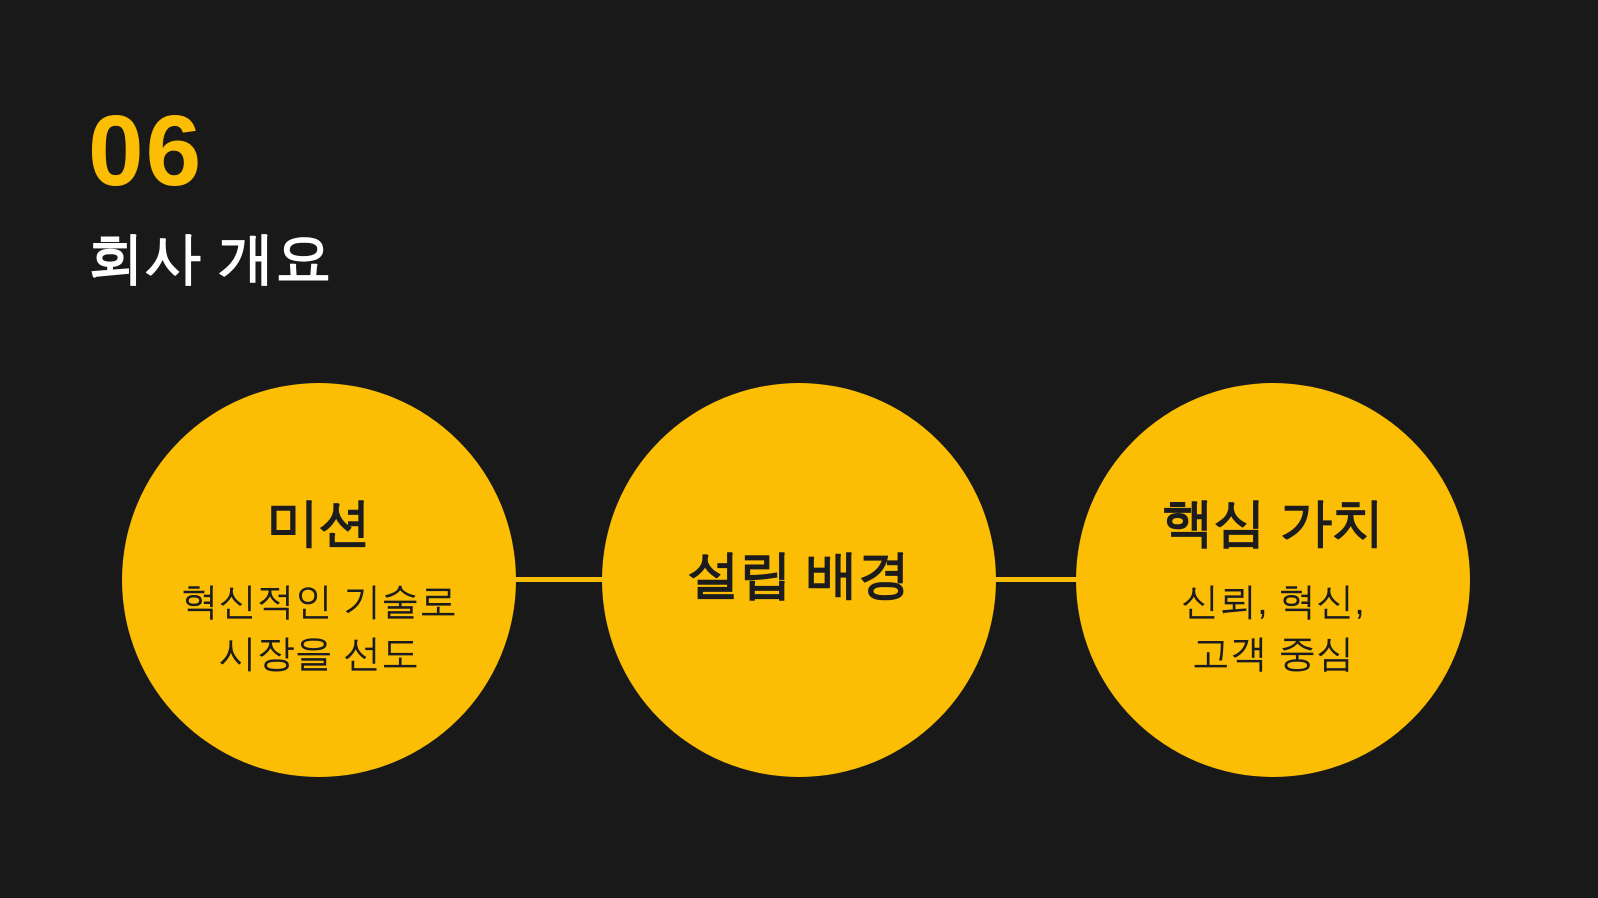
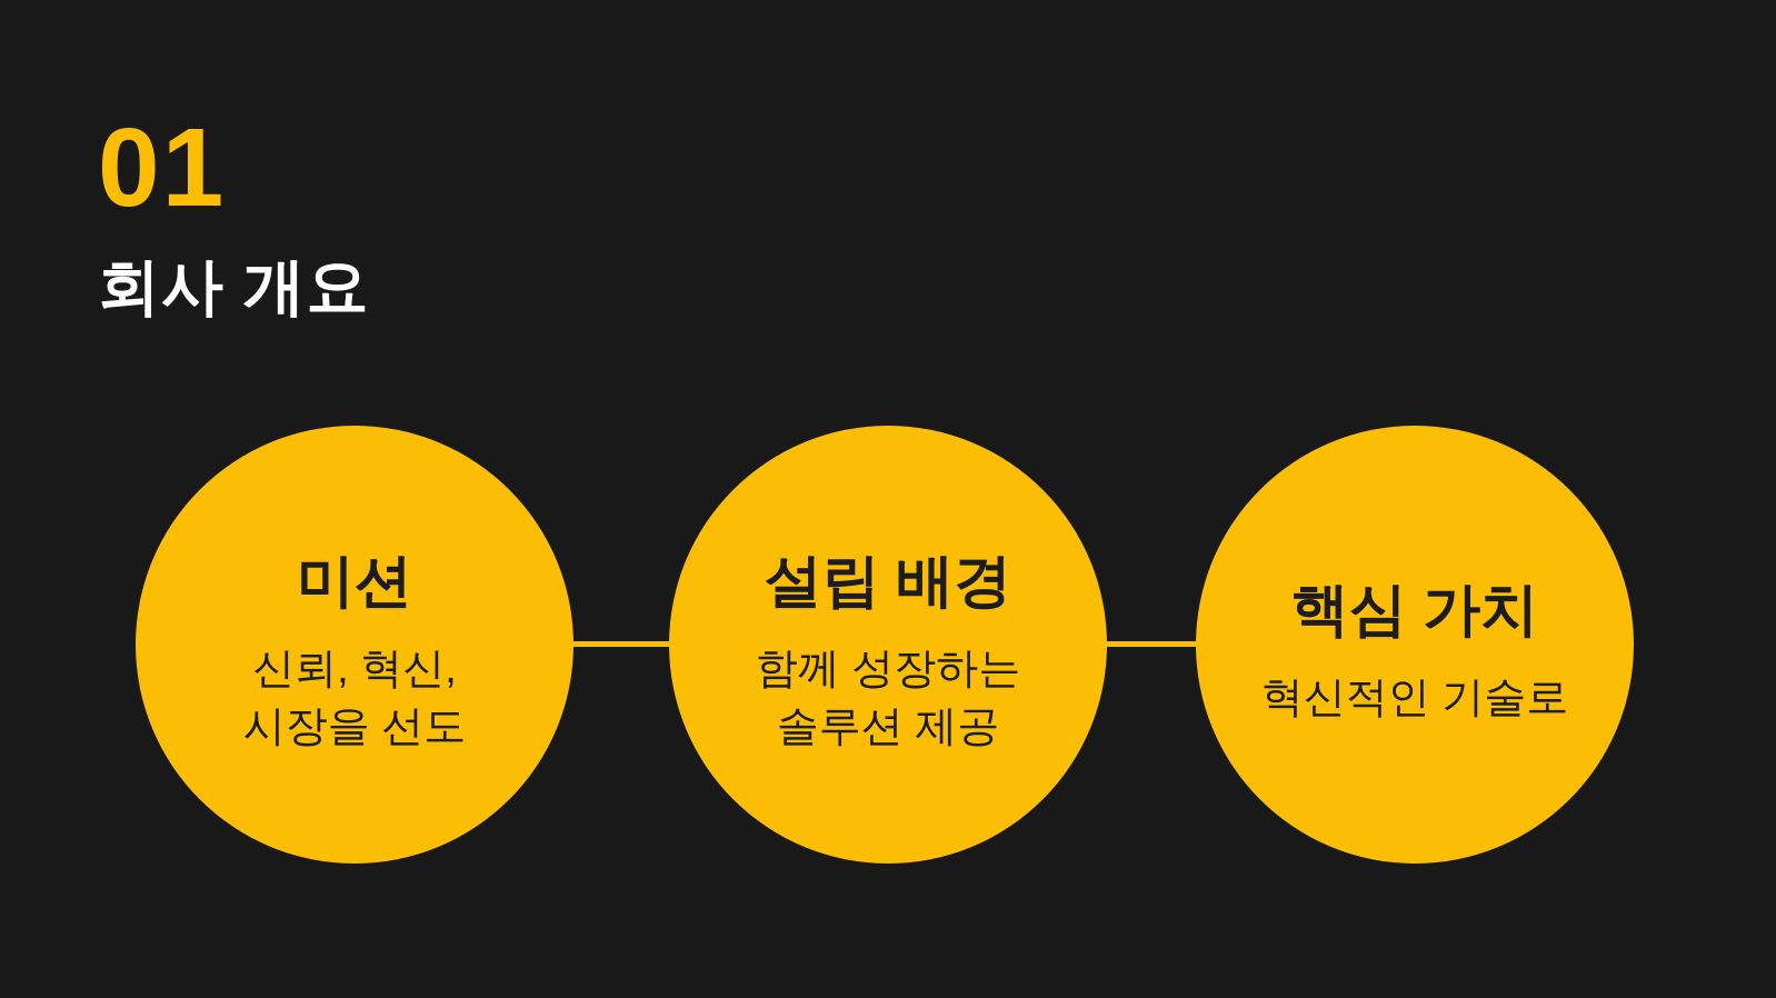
- 06
+ 01
  회사 개요
  미션
- 혁신적인 기술로
+ 신뢰, 혁신,
  시장을 선도
  설립 배경
+ 함께 성장하는
+ 솔루션 제공
  핵심 가치
- 신뢰, 혁신,
+ 혁신적인 기술로
- 고객 중심
